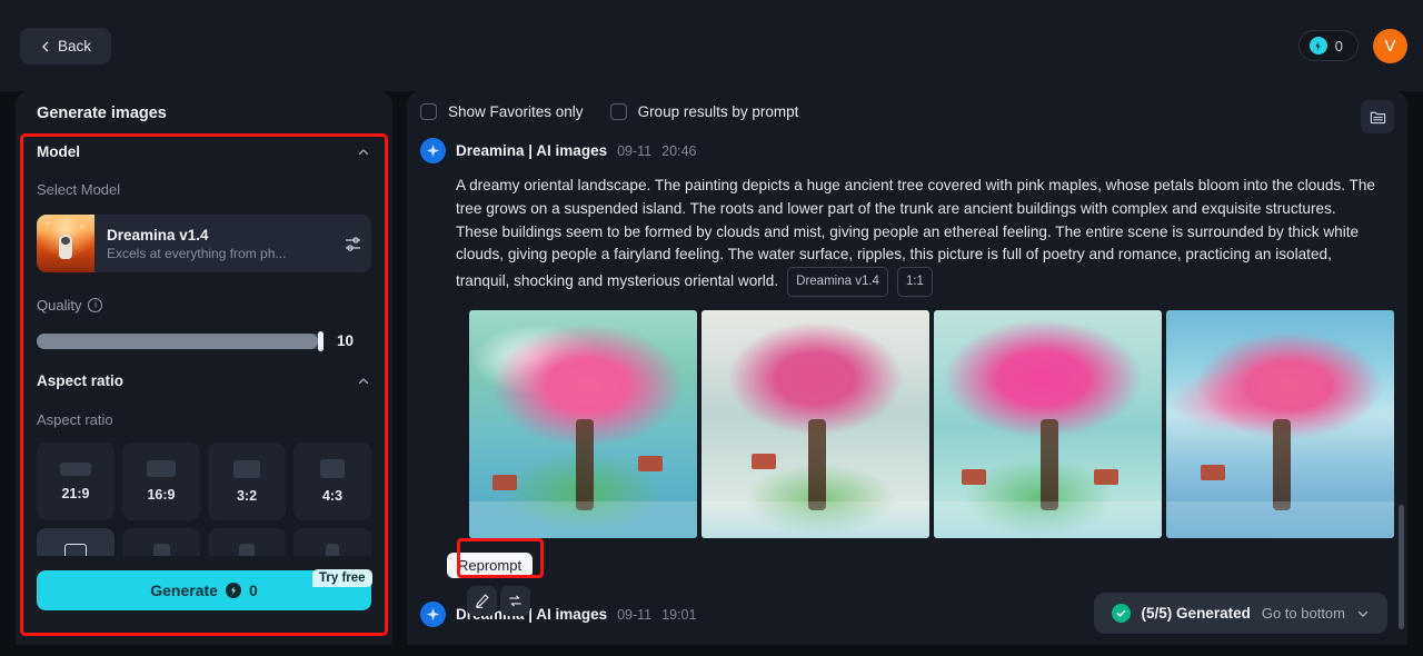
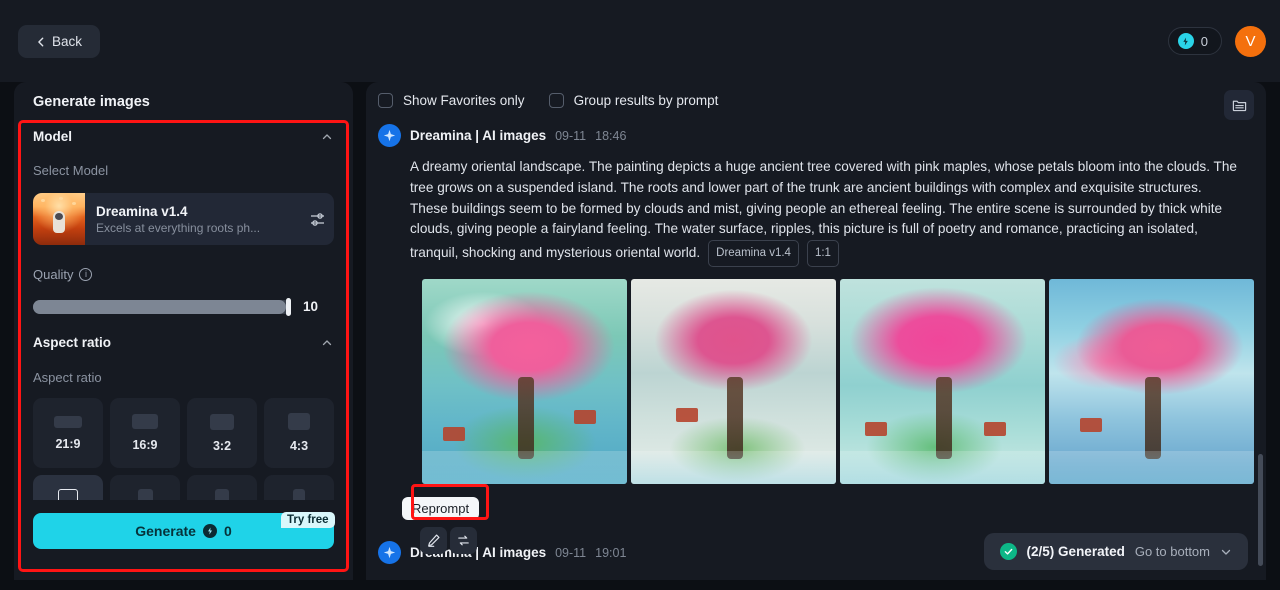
  Back
  0
  V
  Generate images
  Model
  Select Model
  Dreamina v1.4
- Excels at everything from ph...
+ Excels at everything roots ph...
  Quality
  i
  10
  Aspect ratio
  Aspect ratio
  21:9
  16:9
  3:2
  4:3
  Generate
  0
  Try free
  Show Favorites only
  Group results by prompt
  Dreamina | AI images
  09-11
- 20:46
+ 18:46
  A dreamy oriental landscape. The painting depicts a huge ancient tree covered with pink maples, whose petals bloom into the clouds. The tree grows on a suspended island. The roots and lower part of the trunk are ancient buildings with complex and exquisite structures. These buildings seem to be formed by clouds and mist, giving people an ethereal feeling. The entire scene is surrounded by thick white clouds, giving people a fairyland feeling. The water surface, ripples, this picture is full of poetry and romance, practicing an isolated, tranquil, shocking and mysterious oriental world. Dreamina v1.4 1:1
  Reprompt
  09-11
  19:01
- (5/5) Generated
+ (2/5) Generated
  Go to bottom
